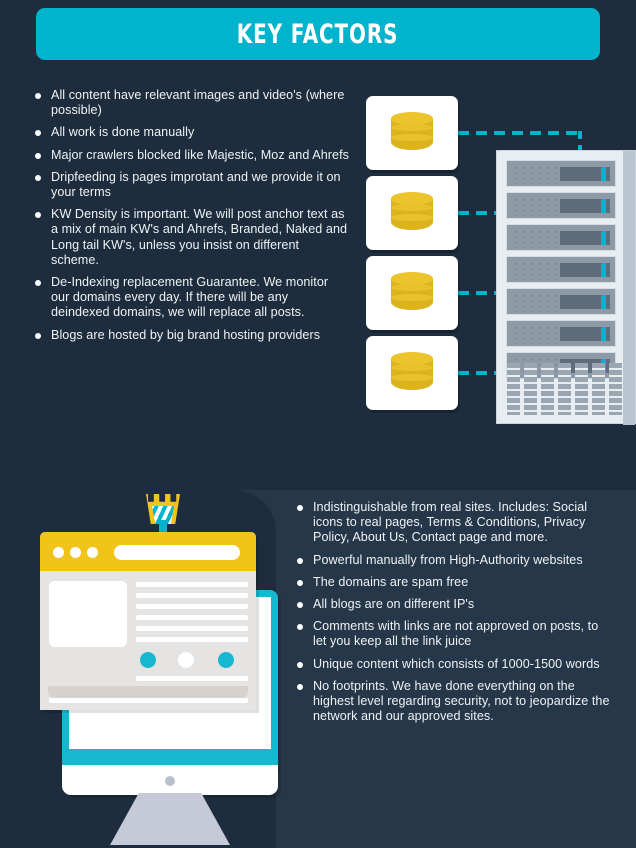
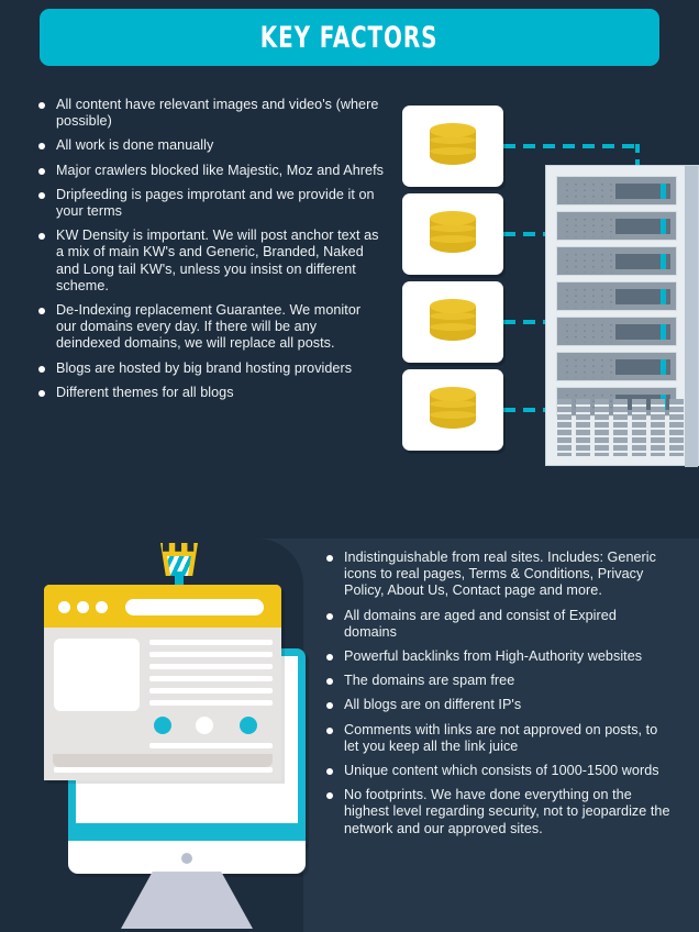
  KEY FACTORS
  All content have relevant images and video's (where possible)
  All work is done manually
  Major crawlers blocked like Majestic, Moz and Ahrefs
  Dripfeeding is pages improtant and we provide it on your terms
- KW Density is important. We will post anchor text as a mix of main KW's and Ahrefs, Branded, Naked and Long tail KW's, unless you insist on different scheme.
+ KW Density is important. We will post anchor text as a mix of main KW's and Generic, Branded, Naked and Long tail KW's, unless you insist on different scheme.
  De-Indexing replacement Guarantee. We monitor our domains every day. If there will be any deindexed domains, we will replace all posts.
  Blogs are hosted by big brand hosting providers
+ Different themes for all blogs
- Indistinguishable from real sites. Includes: Social icons to real pages, Terms & Conditions, Privacy Policy, About Us, Contact page and more.
+ Indistinguishable from real sites. Includes: Generic icons to real pages, Terms & Conditions, Privacy Policy, About Us, Contact page and more.
+ All domains are aged and consist of Expired domains
- Powerful manually from High-Authority websites
+ Powerful backlinks from High-Authority websites
  The domains are spam free
  All blogs are on different IP's
  Comments with links are not approved on posts, to let you keep all the link juice
  Unique content which consists of 1000-1500 words
  No footprints. We have done everything on the highest level regarding security, not to jeopardize the network and our approved sites.
